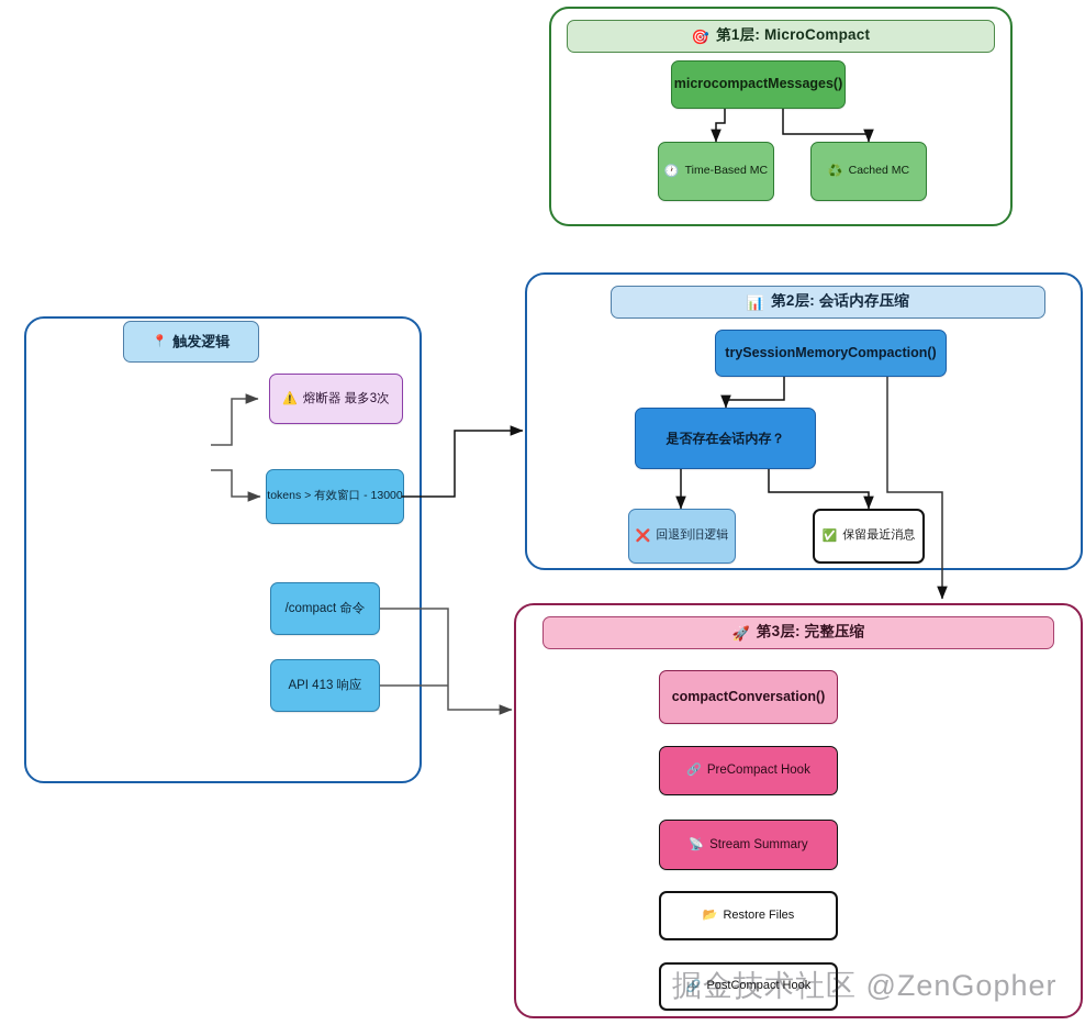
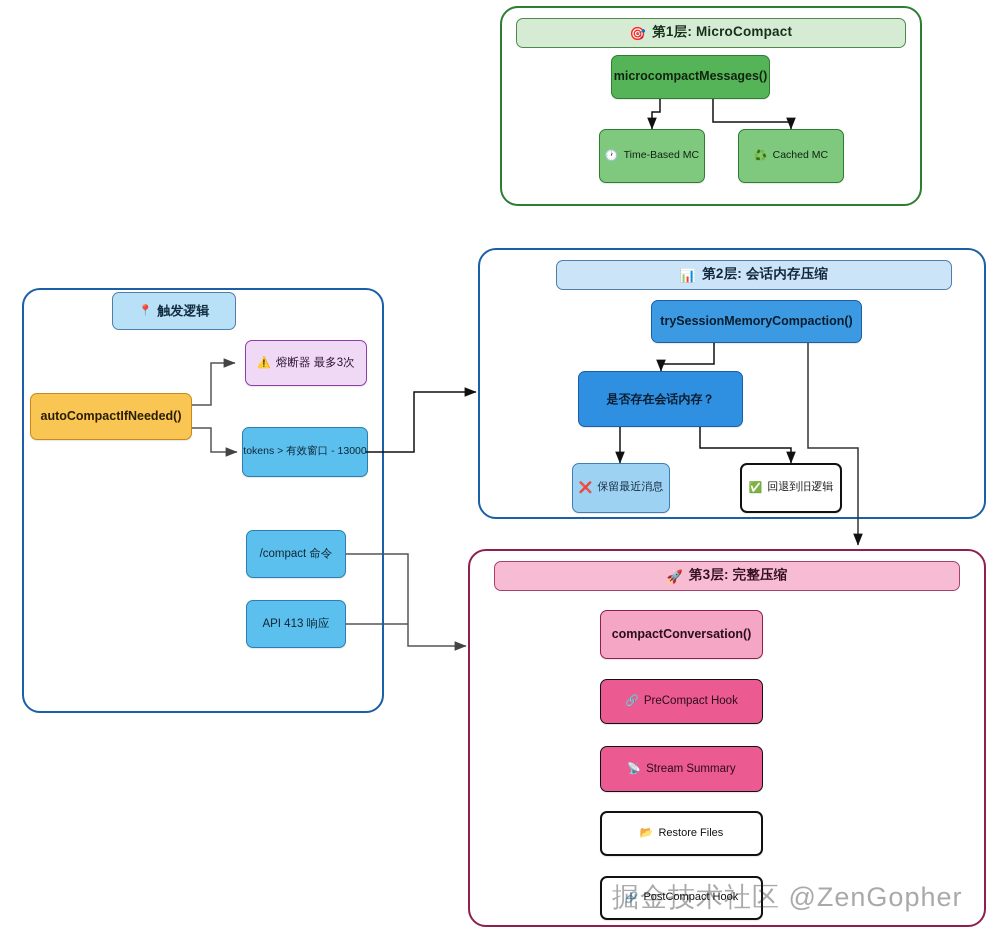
  🎯
  第1层: MicroCompact
  microcompactMessages()
  🕐
  Time-Based MC
  ♻️
  Cached MC
  📊
  第2层: 会话内存压缩
  trySessionMemoryCompaction()
  是否存在会话内存？
  ❌
- 回退到旧逻辑
+ 保留最近消息
  ✅
- 保留最近消息
+ 回退到旧逻辑
  🚀
  第3层: 完整压缩
  compactConversation()
  🔗
  PreCompact Hook
  📡
  Stream Summary
  📂
  Restore Files
  🔗
  PostCompact Hook
  📍
  触发逻辑
+ autoCompactIfNeeded()
  ⚠️
  熔断器 最多3次
  tokens > 有效窗口 - 13000
  /compact 命令
  API 413 响应
  掘金技术社区 @ZenGopher
